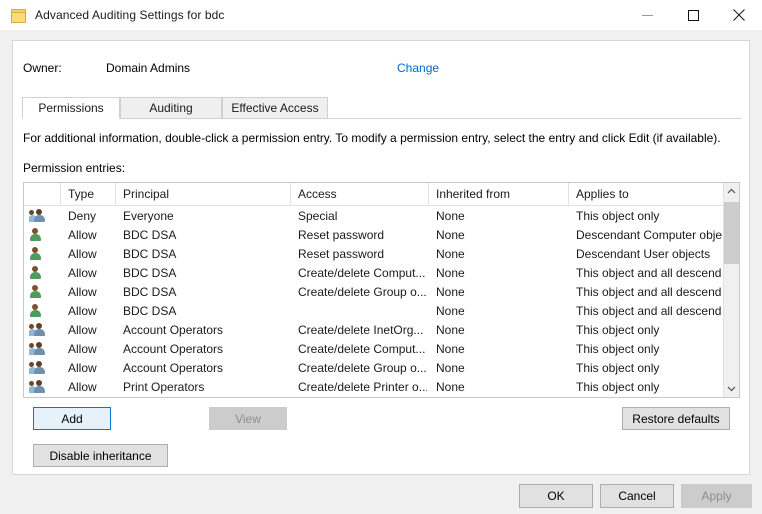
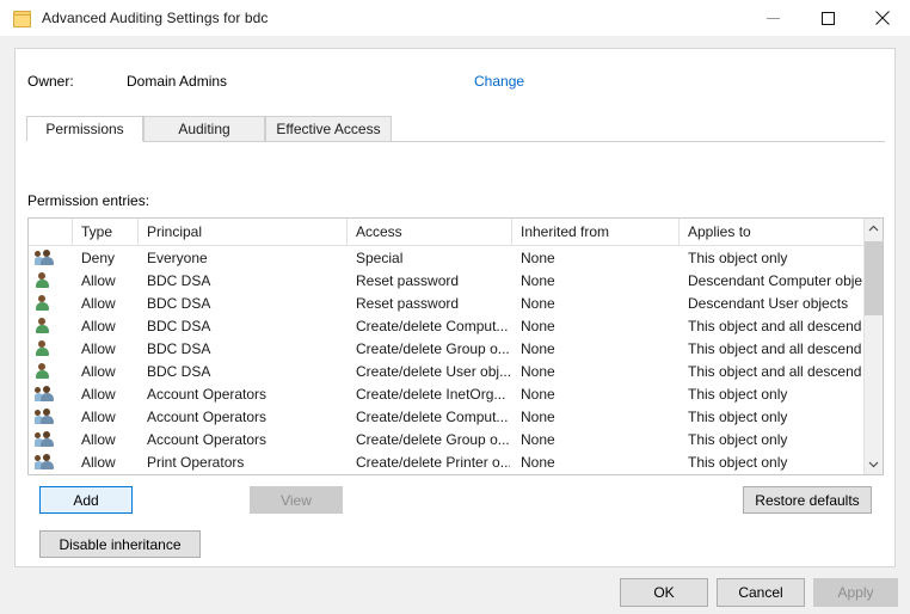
  Advanced Auditing Settings for bdc
  Owner:
  Domain Admins
  Change
  Permissions
  Auditing
  Effective Access
- For additional information, double-click a permission entry. To modify a permission entry, select the entry and click Edit (if available).
  Permission entries:
  Type
  Principal
  Access
  Inherited from
  Applies to
  Deny
  Everyone
  Special
  None
  This object only
  Allow
  BDC DSA
  Reset password
  None
  Descendant Computer obje
  Allow
  BDC DSA
  Reset password
  None
  Descendant User objects
  Allow
  BDC DSA
  Create/delete Comput...
  None
  This object and all descend
  Allow
  BDC DSA
  Create/delete Group o...
  None
  This object and all descend
  Allow
  BDC DSA
+ Create/delete User obj...
  None
  This object and all descend
  Allow
  Account Operators
  Create/delete InetOrg...
  None
  This object only
  Allow
  Account Operators
  Create/delete Comput...
  None
  This object only
  Allow
  Account Operators
  Create/delete Group o...
  None
  This object only
  Allow
  Print Operators
  Create/delete Printer o..
  None
  This object only
  Add
  View
  Restore defaults
  Disable inheritance
  OK
  Cancel
  Apply
